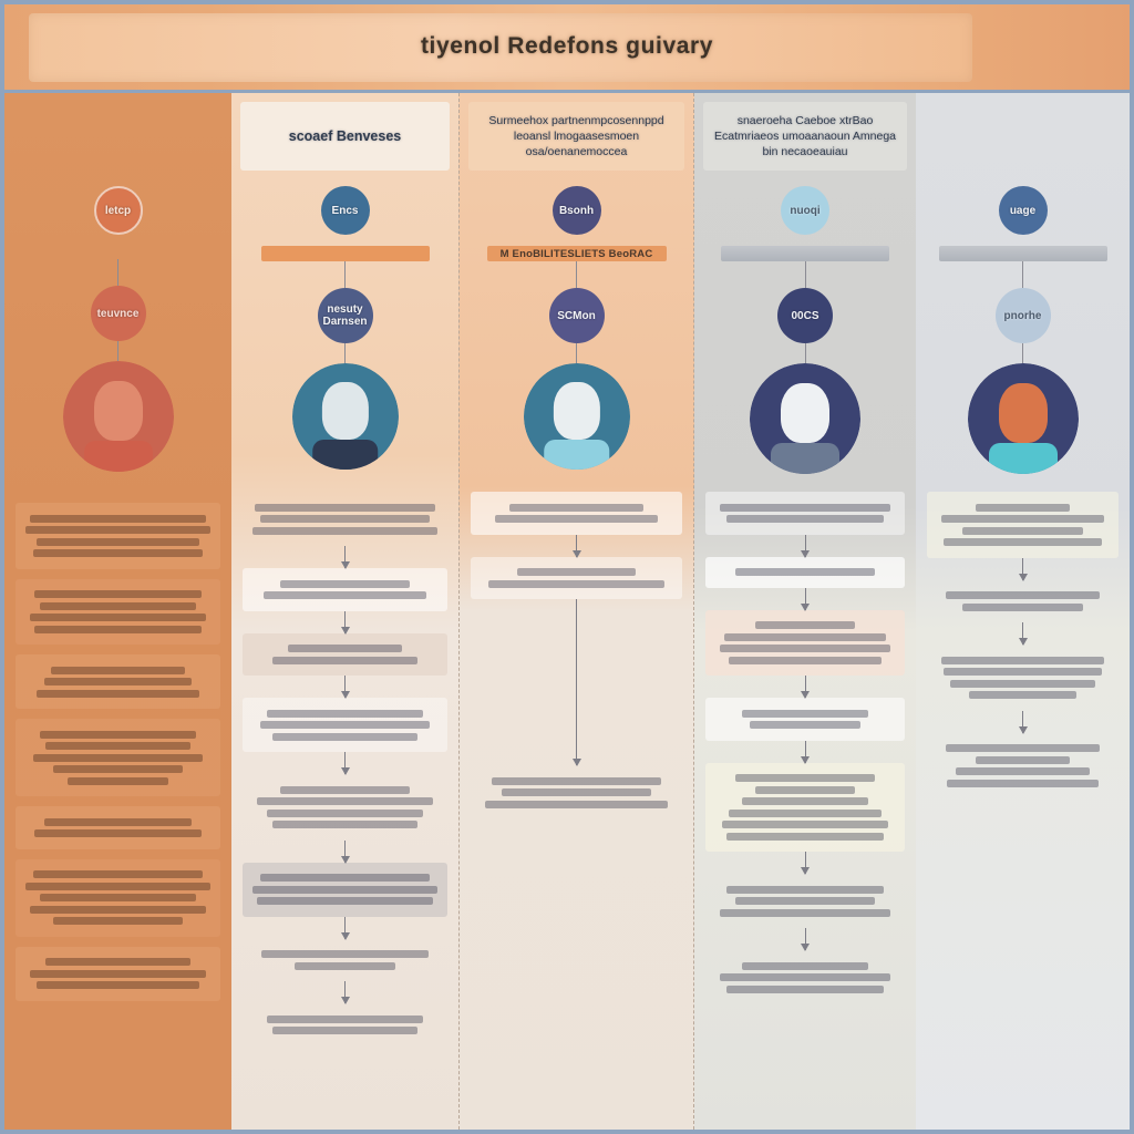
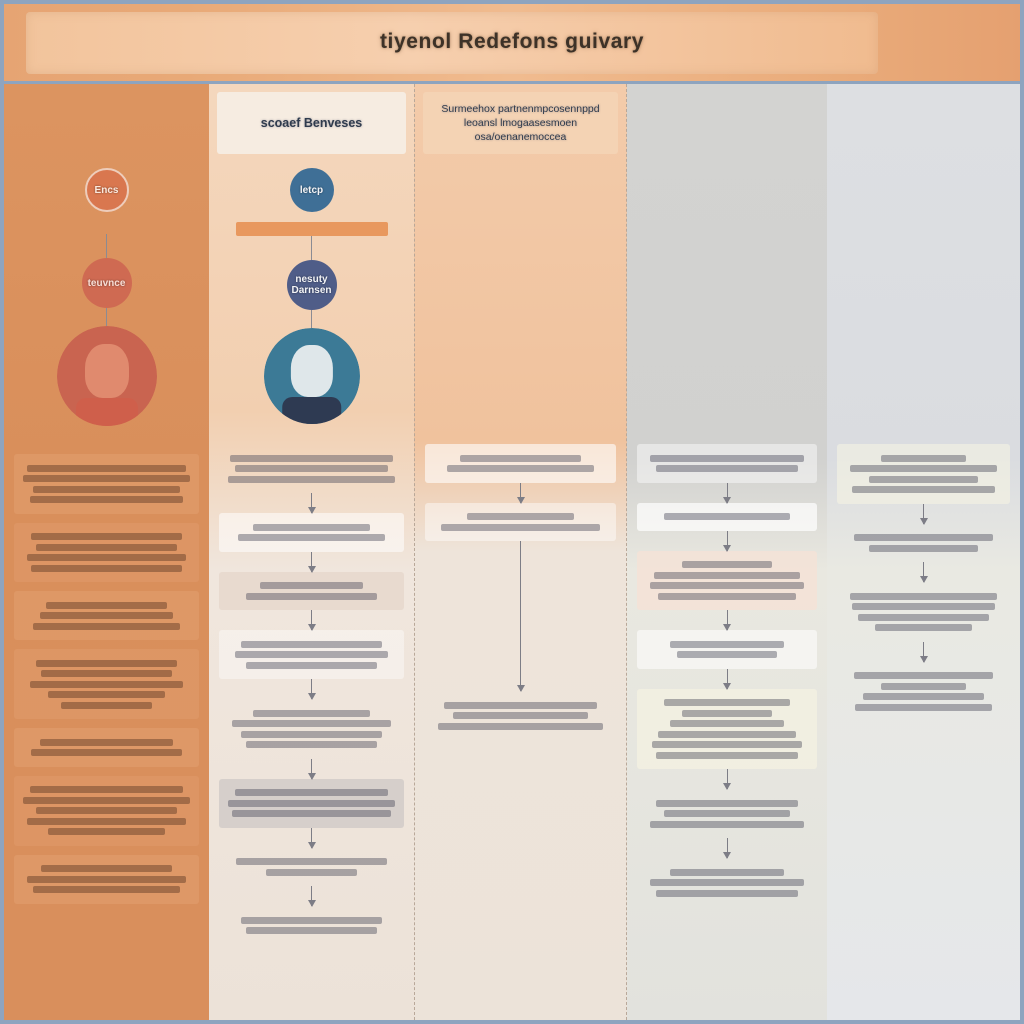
  tiyenol Redefons guivary
- letcp
+ Encs
  teuvnce
  scoaef Benveses
- Encs
+ letcp
  nesuty Darnsen
  Surmeehox partnenmpcosennppd leoansl lmogaasesmoen osa/oenanemoccea
- Bsonh
- M EnoBILITESLIETS BeoRAC
- SCMon
- snaeroeha Caeboe xtrBao Ecatmriaeos umoaanaoun Amnega bin necaoeauiau
- nuoqi
- 00CS
- uage
- pnorhe
